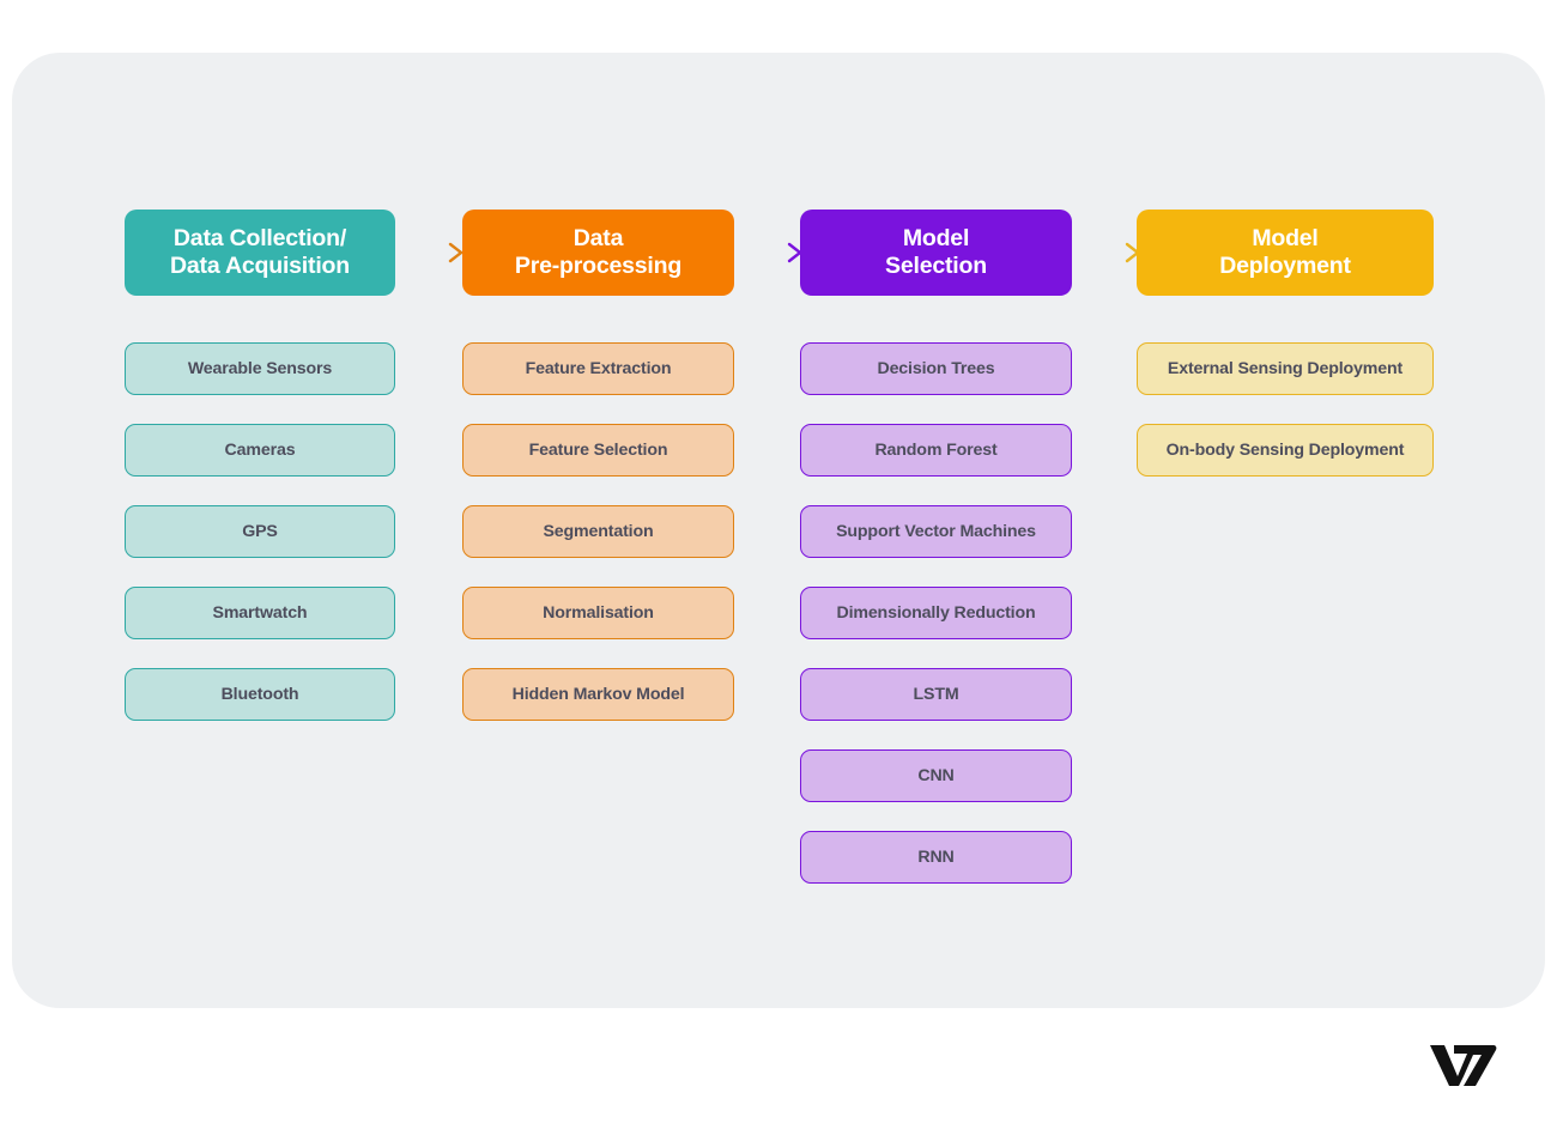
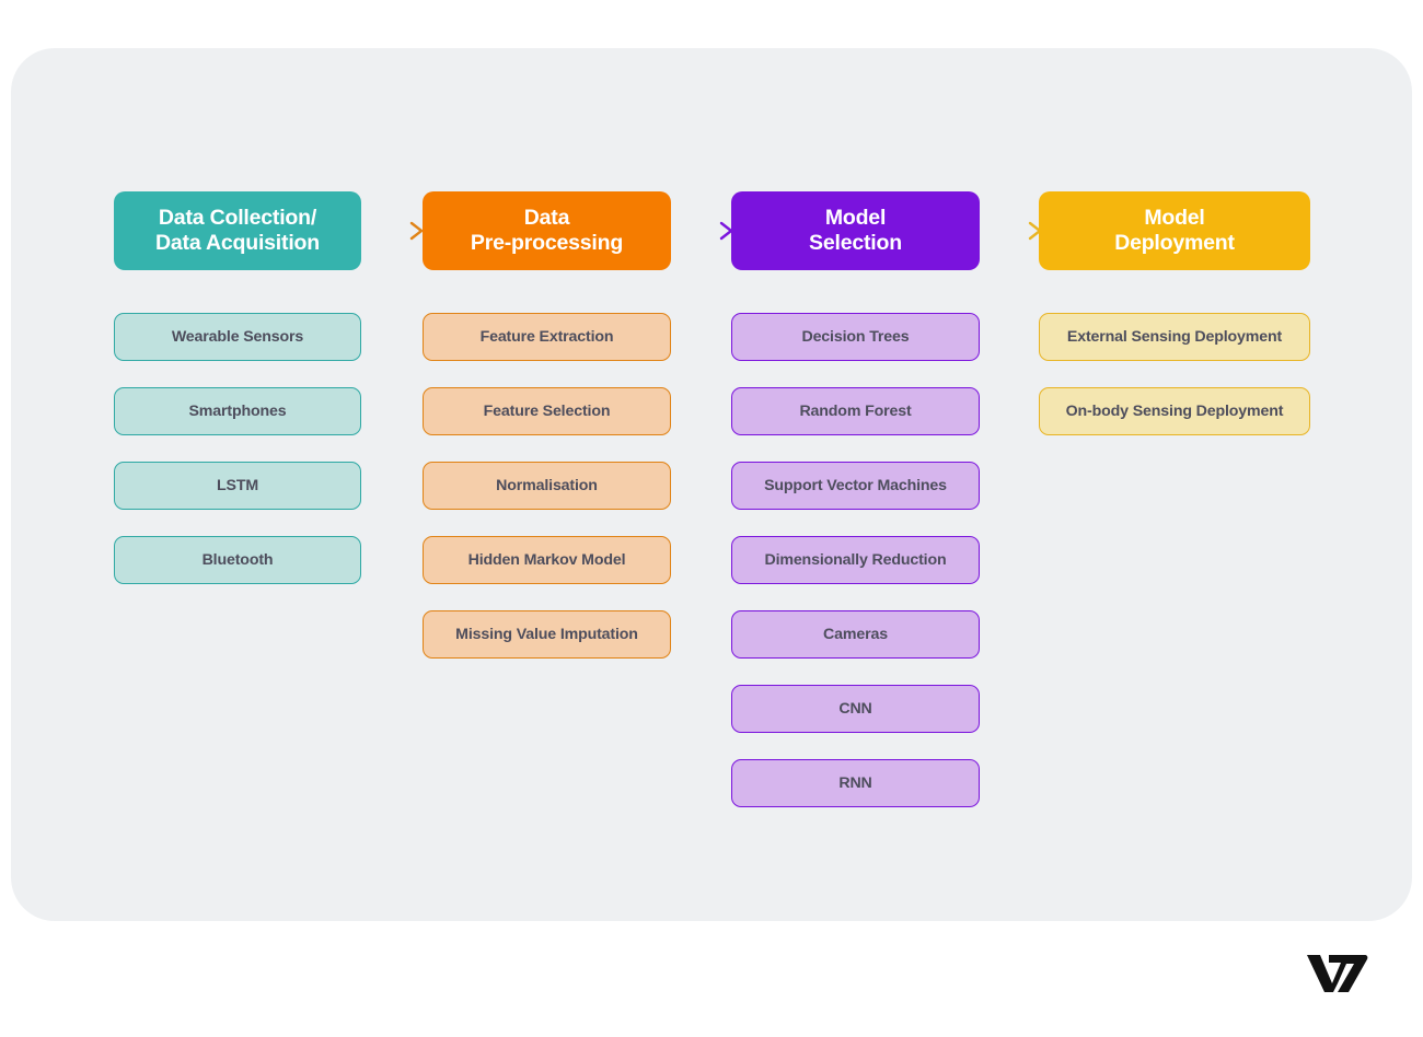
  Data Collection/
  Data Acquisition
  Wearable Sensors
+ Smartphones
- Cameras
+ LSTM
- GPS
- Smartwatch
  Bluetooth
  Data
  Pre-processing
  Feature Extraction
  Feature Selection
- Segmentation
  Normalisation
  Hidden Markov Model
+ Missing Value Imputation
  Model
  Selection
  Decision Trees
  Random Forest
  Support Vector Machines
  Dimensionally Reduction
- LSTM
+ Cameras
  CNN
  RNN
  Model
  Deployment
  External Sensing Deployment
  On-body Sensing Deployment
